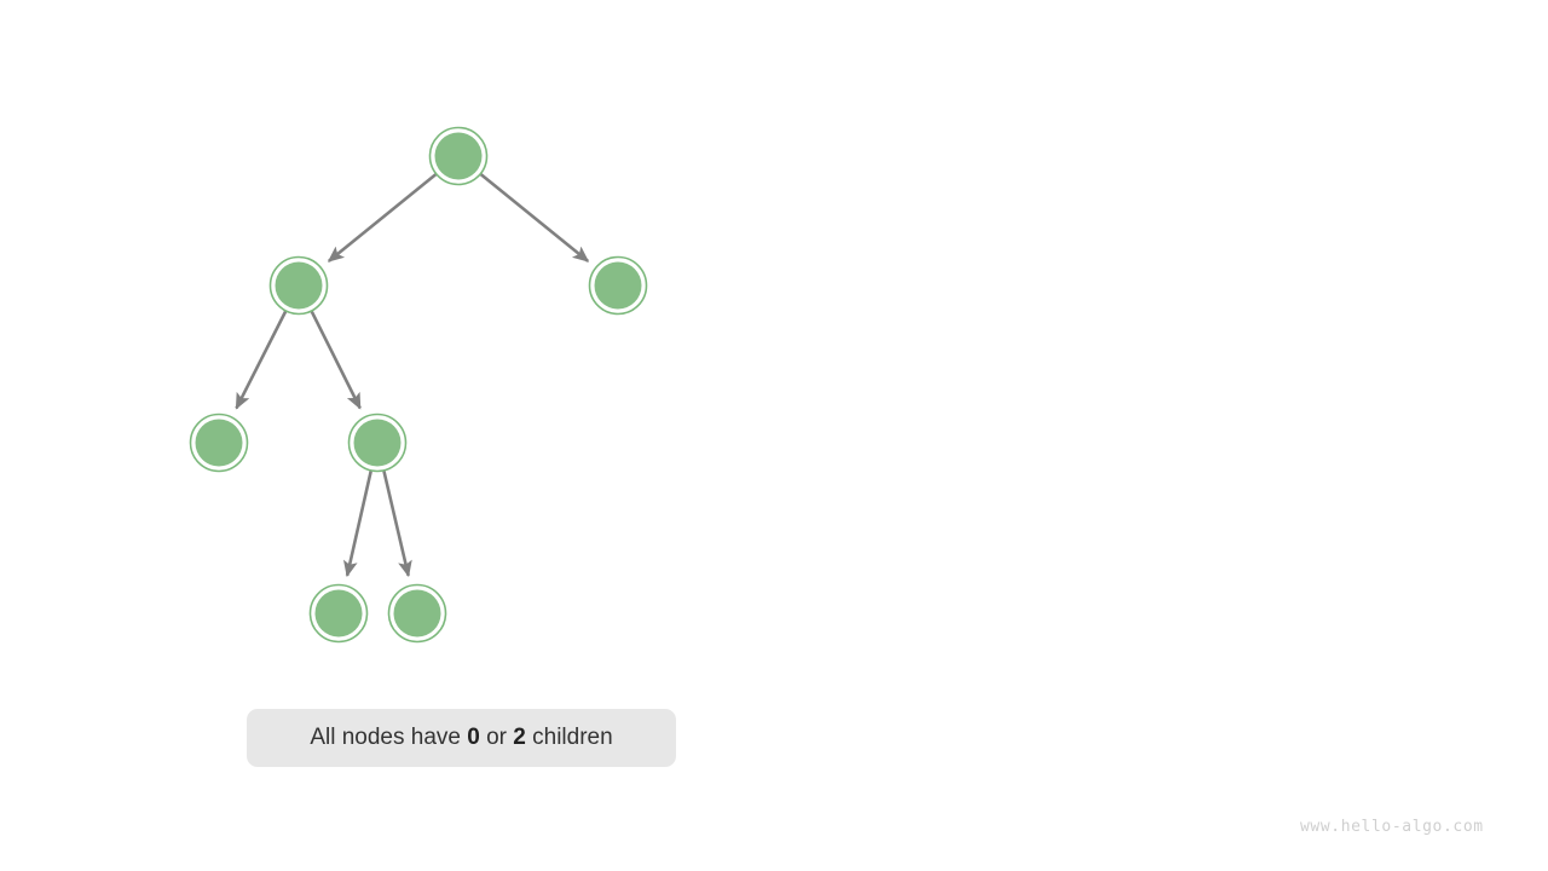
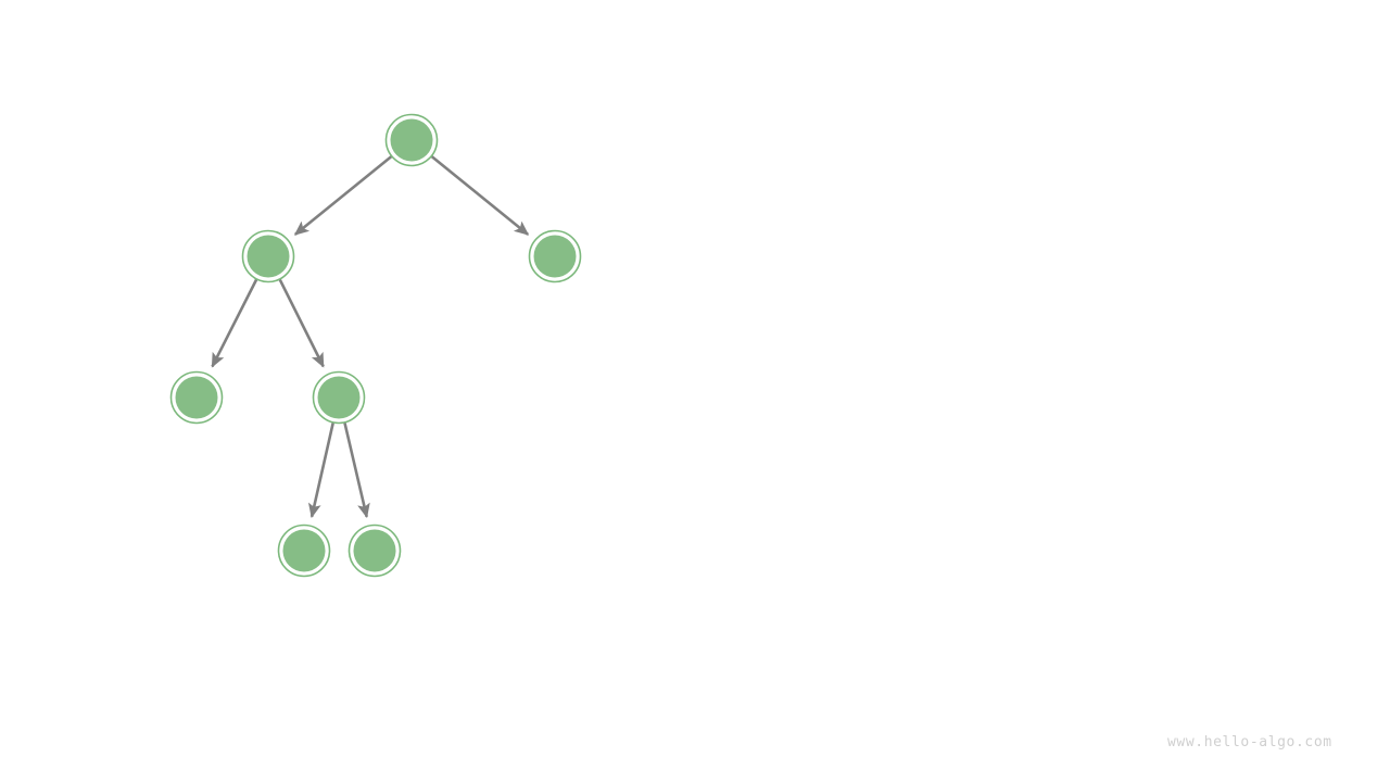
- All nodes have 0 or 2 children
  www.hello-algo.com
